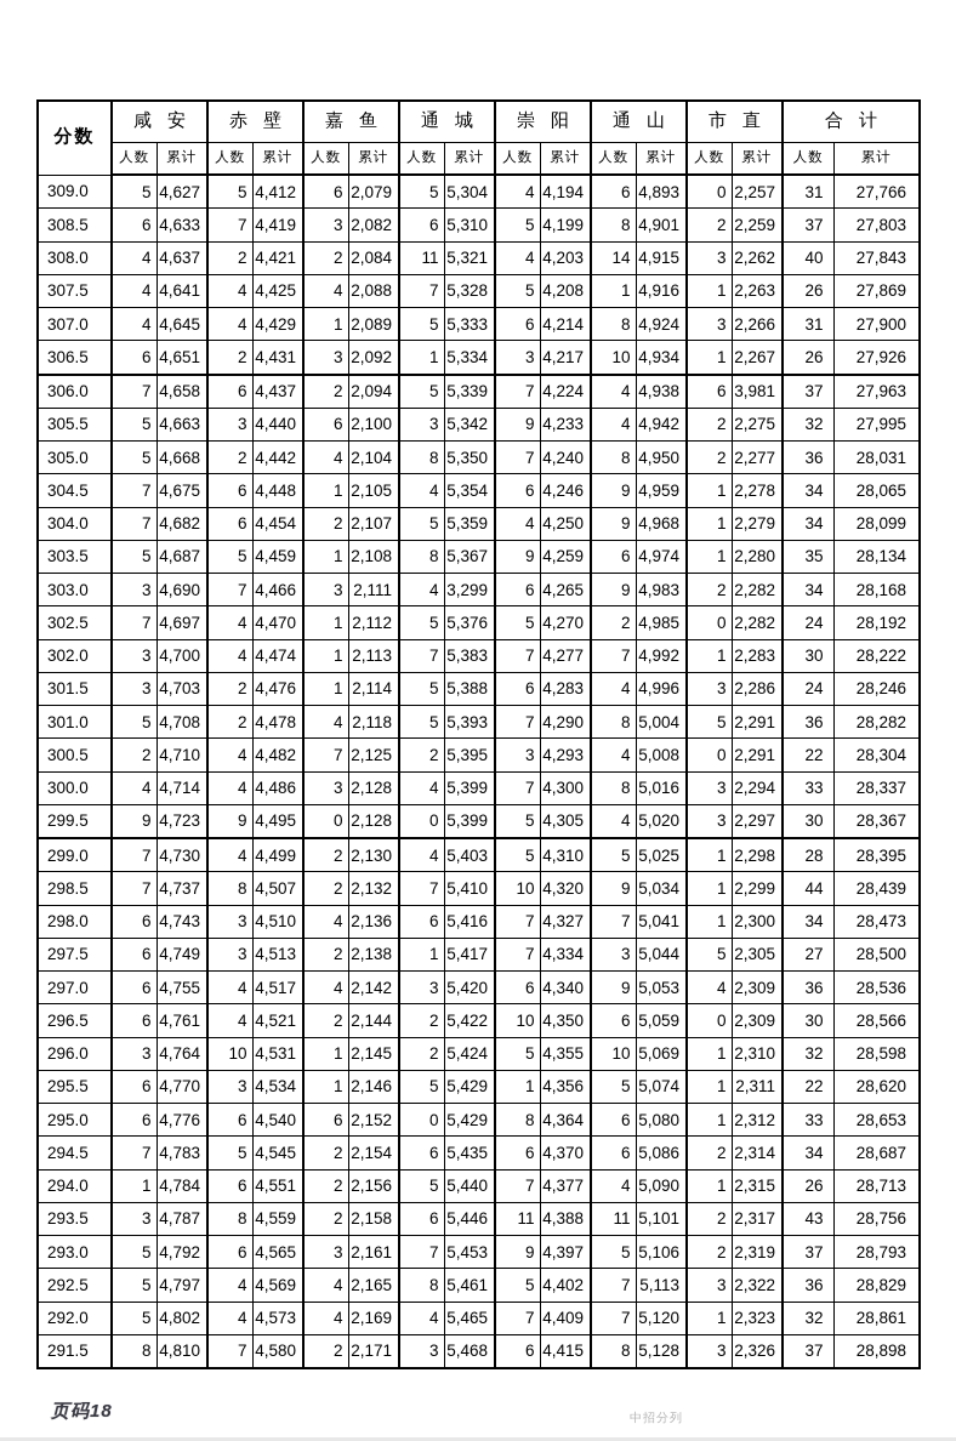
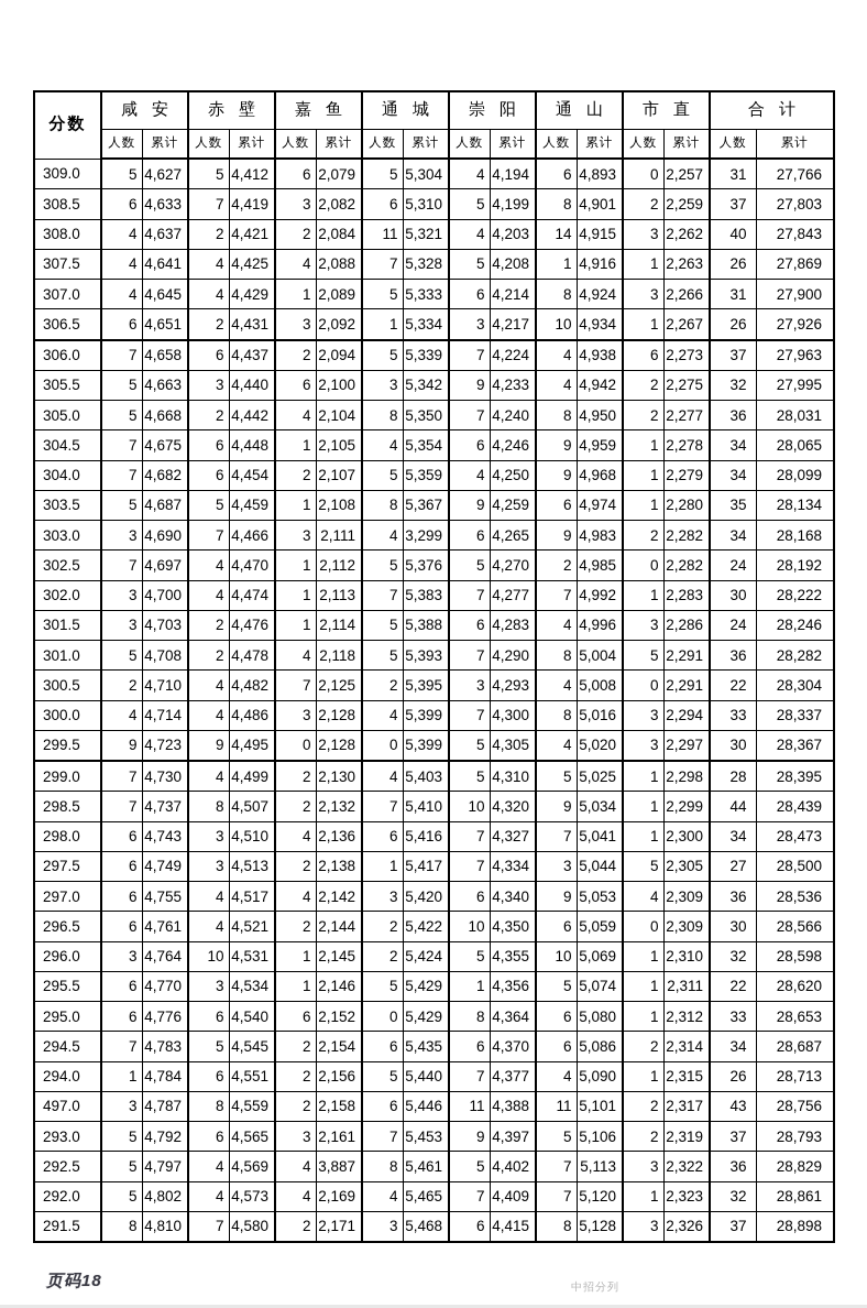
  分数	咸安	赤壁	嘉鱼	通城	崇阳	通山	市直	合计
  人数	累计	人数	累计	人数	累计	人数	累计	人数	累计	人数	累计	人数	累计	人数	累计
  309.0	5	4,627	5	4,412	6	2,079	5	5,304	4	4,194	6	4,893	0	2,257	31	27,766
  308.5	6	4,633	7	4,419	3	2,082	6	5,310	5	4,199	8	4,901	2	2,259	37	27,803
  308.0	4	4,637	2	4,421	2	2,084	11	5,321	4	4,203	14	4,915	3	2,262	40	27,843
  307.5	4	4,641	4	4,425	4	2,088	7	5,328	5	4,208	1	4,916	1	2,263	26	27,869
  307.0	4	4,645	4	4,429	1	2,089	5	5,333	6	4,214	8	4,924	3	2,266	31	27,900
  306.5	6	4,651	2	4,431	3	2,092	1	5,334	3	4,217	10	4,934	1	2,267	26	27,926
- 306.0	7	4,658	6	4,437	2	2,094	5	5,339	7	4,224	4	4,938	6	3,981	37	27,963
+ 306.0	7	4,658	6	4,437	2	2,094	5	5,339	7	4,224	4	4,938	6	2,273	37	27,963
  305.5	5	4,663	3	4,440	6	2,100	3	5,342	9	4,233	4	4,942	2	2,275	32	27,995
  305.0	5	4,668	2	4,442	4	2,104	8	5,350	7	4,240	8	4,950	2	2,277	36	28,031
  304.5	7	4,675	6	4,448	1	2,105	4	5,354	6	4,246	9	4,959	1	2,278	34	28,065
  304.0	7	4,682	6	4,454	2	2,107	5	5,359	4	4,250	9	4,968	1	2,279	34	28,099
  303.5	5	4,687	5	4,459	1	2,108	8	5,367	9	4,259	6	4,974	1	2,280	35	28,134
  303.0	3	4,690	7	4,466	3	2,111	4	3,299	6	4,265	9	4,983	2	2,282	34	28,168
  302.5	7	4,697	4	4,470	1	2,112	5	5,376	5	4,270	2	4,985	0	2,282	24	28,192
  302.0	3	4,700	4	4,474	1	2,113	7	5,383	7	4,277	7	4,992	1	2,283	30	28,222
  301.5	3	4,703	2	4,476	1	2,114	5	5,388	6	4,283	4	4,996	3	2,286	24	28,246
  301.0	5	4,708	2	4,478	4	2,118	5	5,393	7	4,290	8	5,004	5	2,291	36	28,282
  300.5	2	4,710	4	4,482	7	2,125	2	5,395	3	4,293	4	5,008	0	2,291	22	28,304
  300.0	4	4,714	4	4,486	3	2,128	4	5,399	7	4,300	8	5,016	3	2,294	33	28,337
  299.5	9	4,723	9	4,495	0	2,128	0	5,399	5	4,305	4	5,020	3	2,297	30	28,367
  299.0	7	4,730	4	4,499	2	2,130	4	5,403	5	4,310	5	5,025	1	2,298	28	28,395
  298.5	7	4,737	8	4,507	2	2,132	7	5,410	10	4,320	9	5,034	1	2,299	44	28,439
  298.0	6	4,743	3	4,510	4	2,136	6	5,416	7	4,327	7	5,041	1	2,300	34	28,473
  297.5	6	4,749	3	4,513	2	2,138	1	5,417	7	4,334	3	5,044	5	2,305	27	28,500
  297.0	6	4,755	4	4,517	4	2,142	3	5,420	6	4,340	9	5,053	4	2,309	36	28,536
  296.5	6	4,761	4	4,521	2	2,144	2	5,422	10	4,350	6	5,059	0	2,309	30	28,566
  296.0	3	4,764	10	4,531	1	2,145	2	5,424	5	4,355	10	5,069	1	2,310	32	28,598
  295.5	6	4,770	3	4,534	1	2,146	5	5,429	1	4,356	5	5,074	1	2,311	22	28,620
  295.0	6	4,776	6	4,540	6	2,152	0	5,429	8	4,364	6	5,080	1	2,312	33	28,653
  294.5	7	4,783	5	4,545	2	2,154	6	5,435	6	4,370	6	5,086	2	2,314	34	28,687
  294.0	1	4,784	6	4,551	2	2,156	5	5,440	7	4,377	4	5,090	1	2,315	26	28,713
- 293.5	3	4,787	8	4,559	2	2,158	6	5,446	11	4,388	11	5,101	2	2,317	43	28,756
+ 497.0	3	4,787	8	4,559	2	2,158	6	5,446	11	4,388	11	5,101	2	2,317	43	28,756
  293.0	5	4,792	6	4,565	3	2,161	7	5,453	9	4,397	5	5,106	2	2,319	37	28,793
- 292.5	5	4,797	4	4,569	4	2,165	8	5,461	5	4,402	7	5,113	3	2,322	36	28,829
+ 292.5	5	4,797	4	4,569	4	3,887	8	5,461	5	4,402	7	5,113	3	2,322	36	28,829
  292.0	5	4,802	4	4,573	4	2,169	4	5,465	7	4,409	7	5,120	1	2,323	32	28,861
  291.5	8	4,810	7	4,580	2	2,171	3	5,468	6	4,415	8	5,128	3	2,326	37	28,898
  页码18
  中招分列
